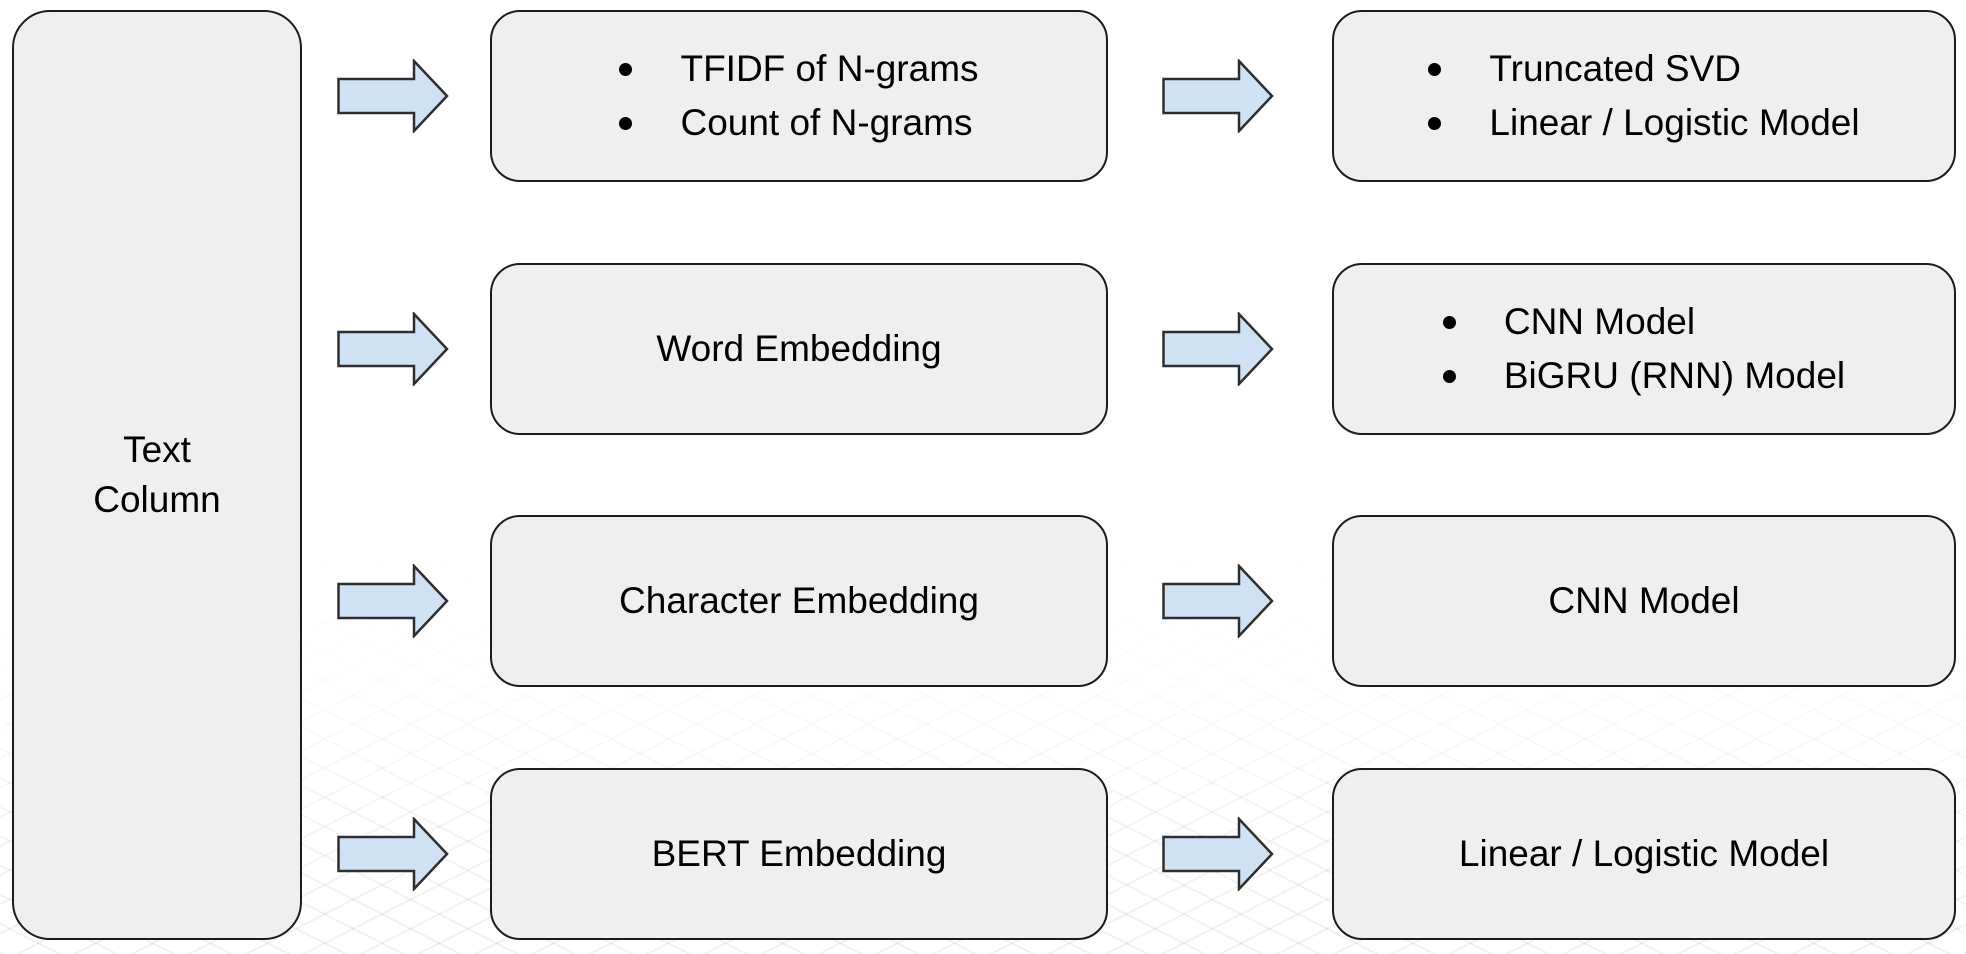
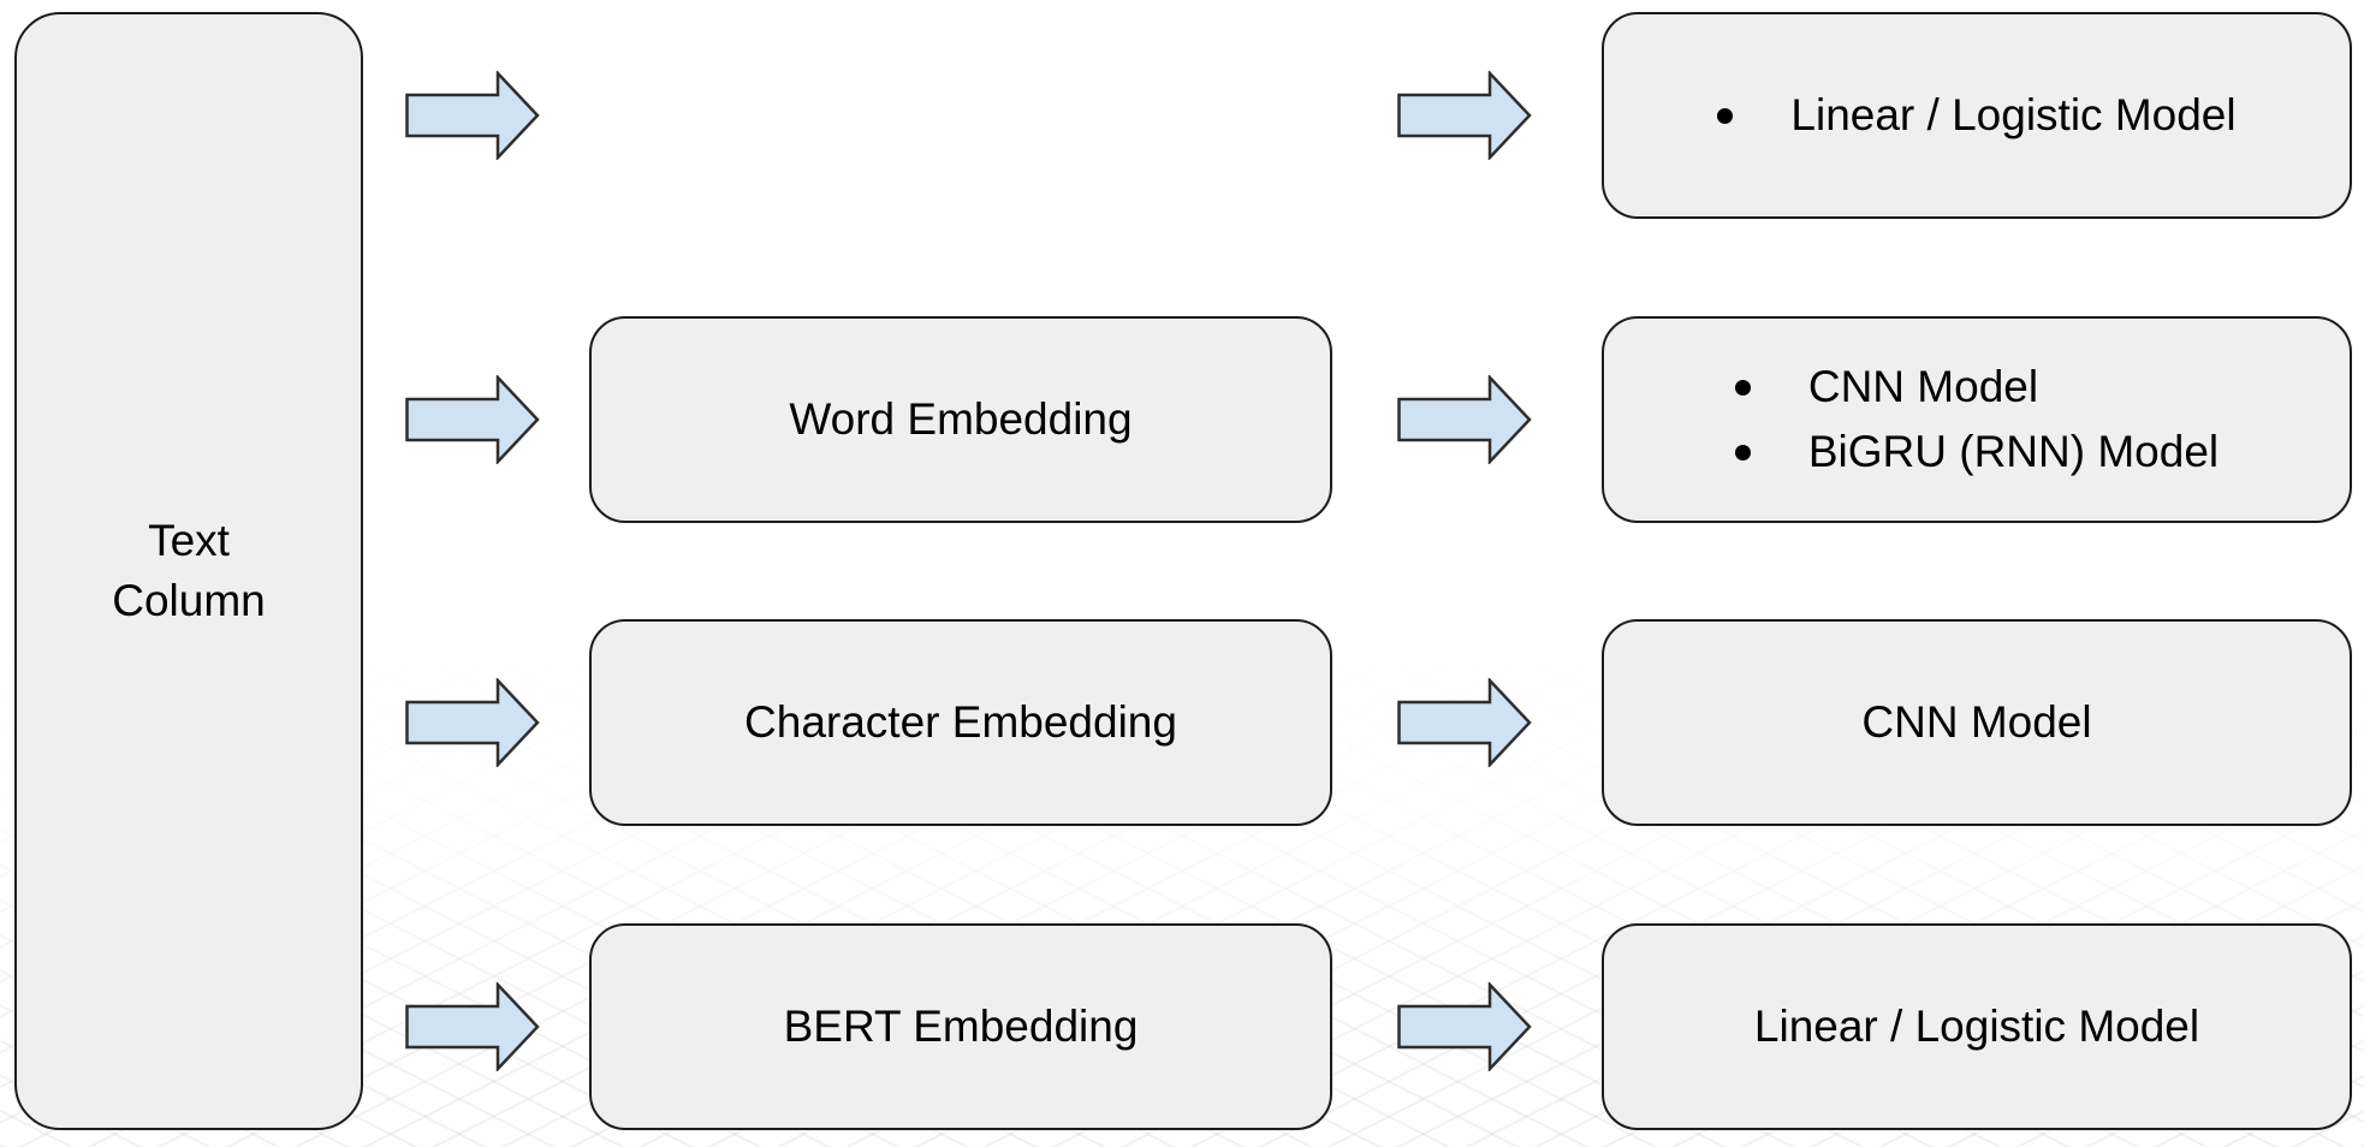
  Text
  Column
- TFIDF of N-grams
- Count of N-grams
- Truncated SVD
  Linear / Logistic Model
  Word Embedding
  CNN Model
  BiGRU (RNN) Model
  Character Embedding
  CNN Model
  BERT Embedding
  Linear / Logistic Model
